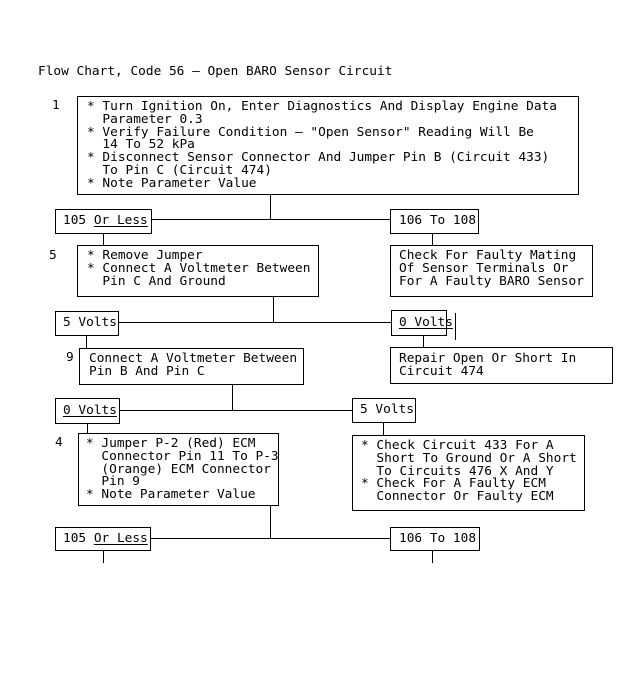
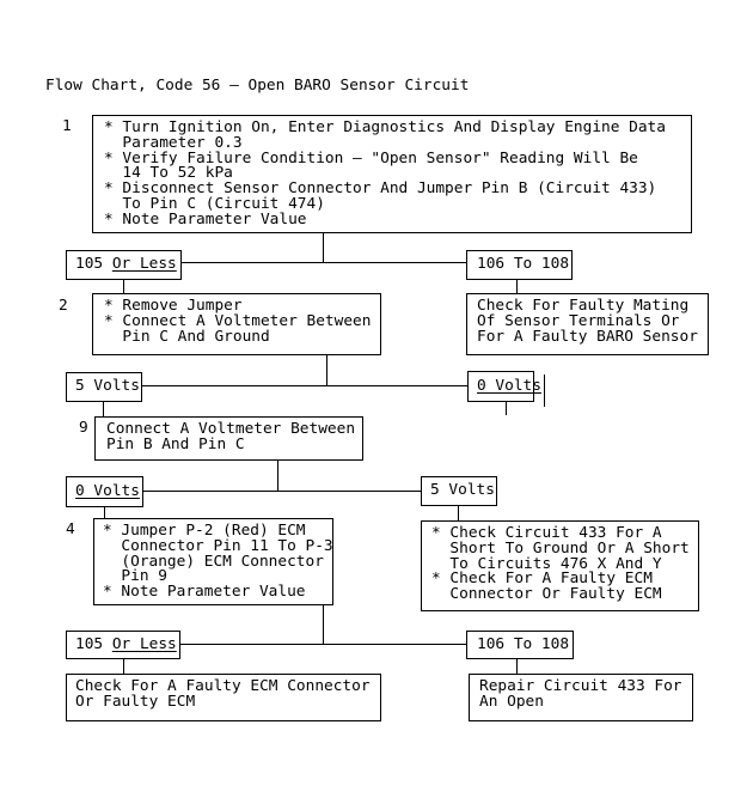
  Flow Chart, Code 56 – Open BARO Sensor Circuit
  1
- 5
+ 2
  9
  4
  * Turn Ignition On, Enter Diagnostics And Display Engine Data
  Parameter 0.3
  * Verify Failure Condition – "Open Sensor" Reading Will Be
  14 To 52 kPa
  * Disconnect Sensor Connector And Jumper Pin B (Circuit 433)
  To Pin C (Circuit 474)
  * Note Parameter Value
  * Remove Jumper
  * Connect A Voltmeter Between
  Pin C And Ground
  Check For Faulty Mating
  Of Sensor Terminals Or
  For A Faulty BARO Sensor
  Connect A Voltmeter Between
  Pin B And Pin C
- Repair Open Or Short In
- Circuit 474
  * Jumper P-2 (Red) ECM
  Connector Pin 11 To P-3
  (Orange) ECM Connector
  Pin 9
  * Note Parameter Value
  * Check Circuit 433 For A
  Short To Ground Or A Short
  To Circuits 476 X And Y
  * Check For A Faulty ECM
  Connector Or Faulty ECM
+ Check For A Faulty ECM Connector
+ Or Faulty ECM
+ Repair Circuit 433 For
+ An Open
  105
  Or Less
  106 To 108
  5 Volts
  0 Volts
  0 Volts
  5 Volts
  105
  Or Less
  106 To 108
